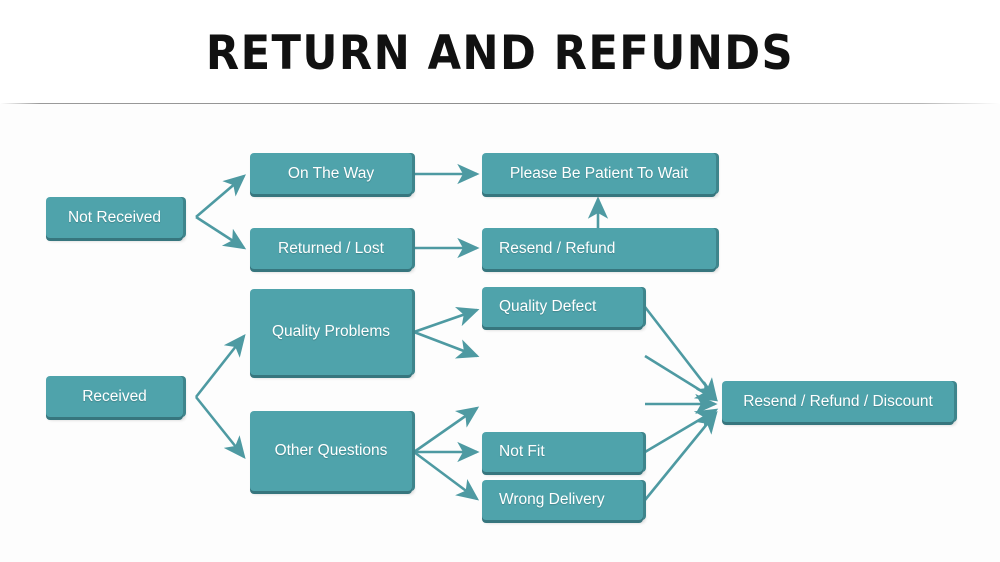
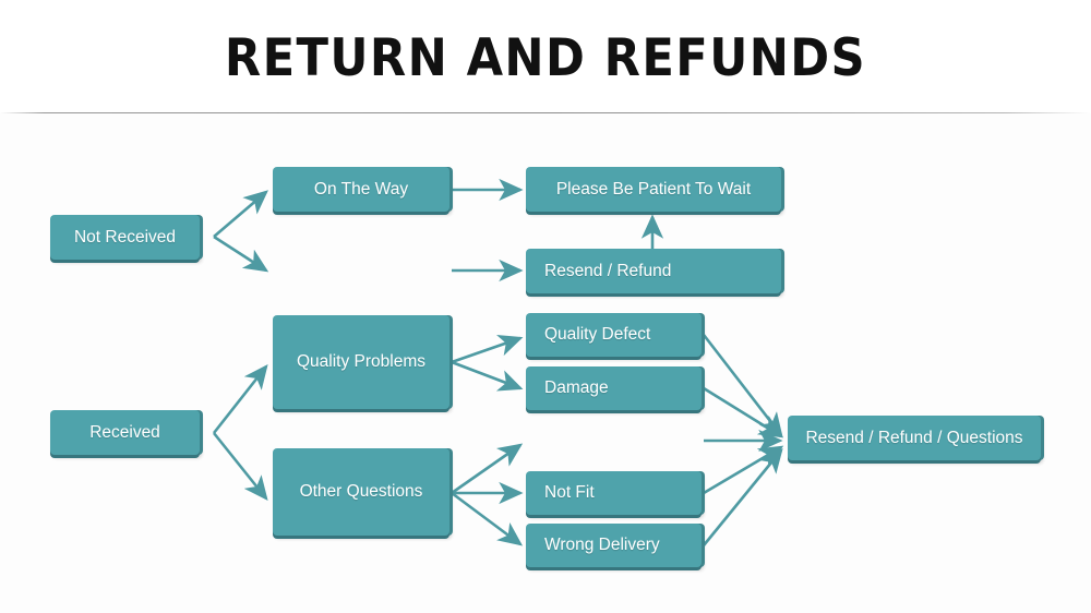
  RETURN AND REFUNDS
  Not Received
  Received
  On The Way
- Returned / Lost
  Quality Problems
  Other Questions
  Please Be Patient To Wait
  Resend / Refund
  Quality Defect
+ Damage
  Not Fit
  Wrong Delivery
- Resend / Refund / Discount
+ Resend / Refund / Questions
